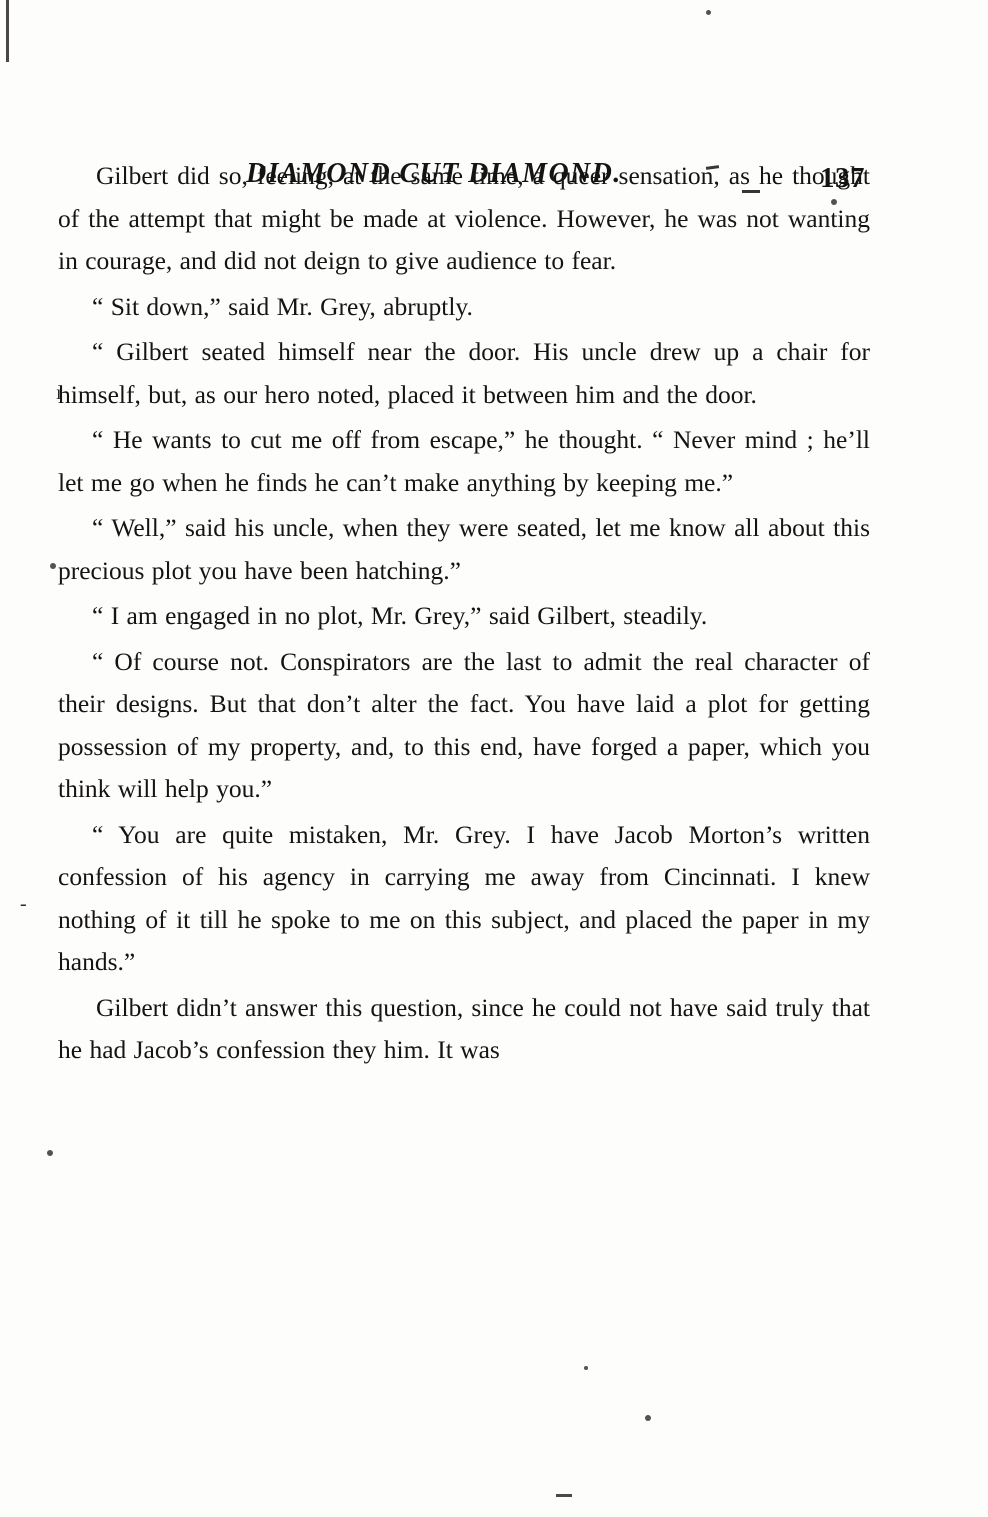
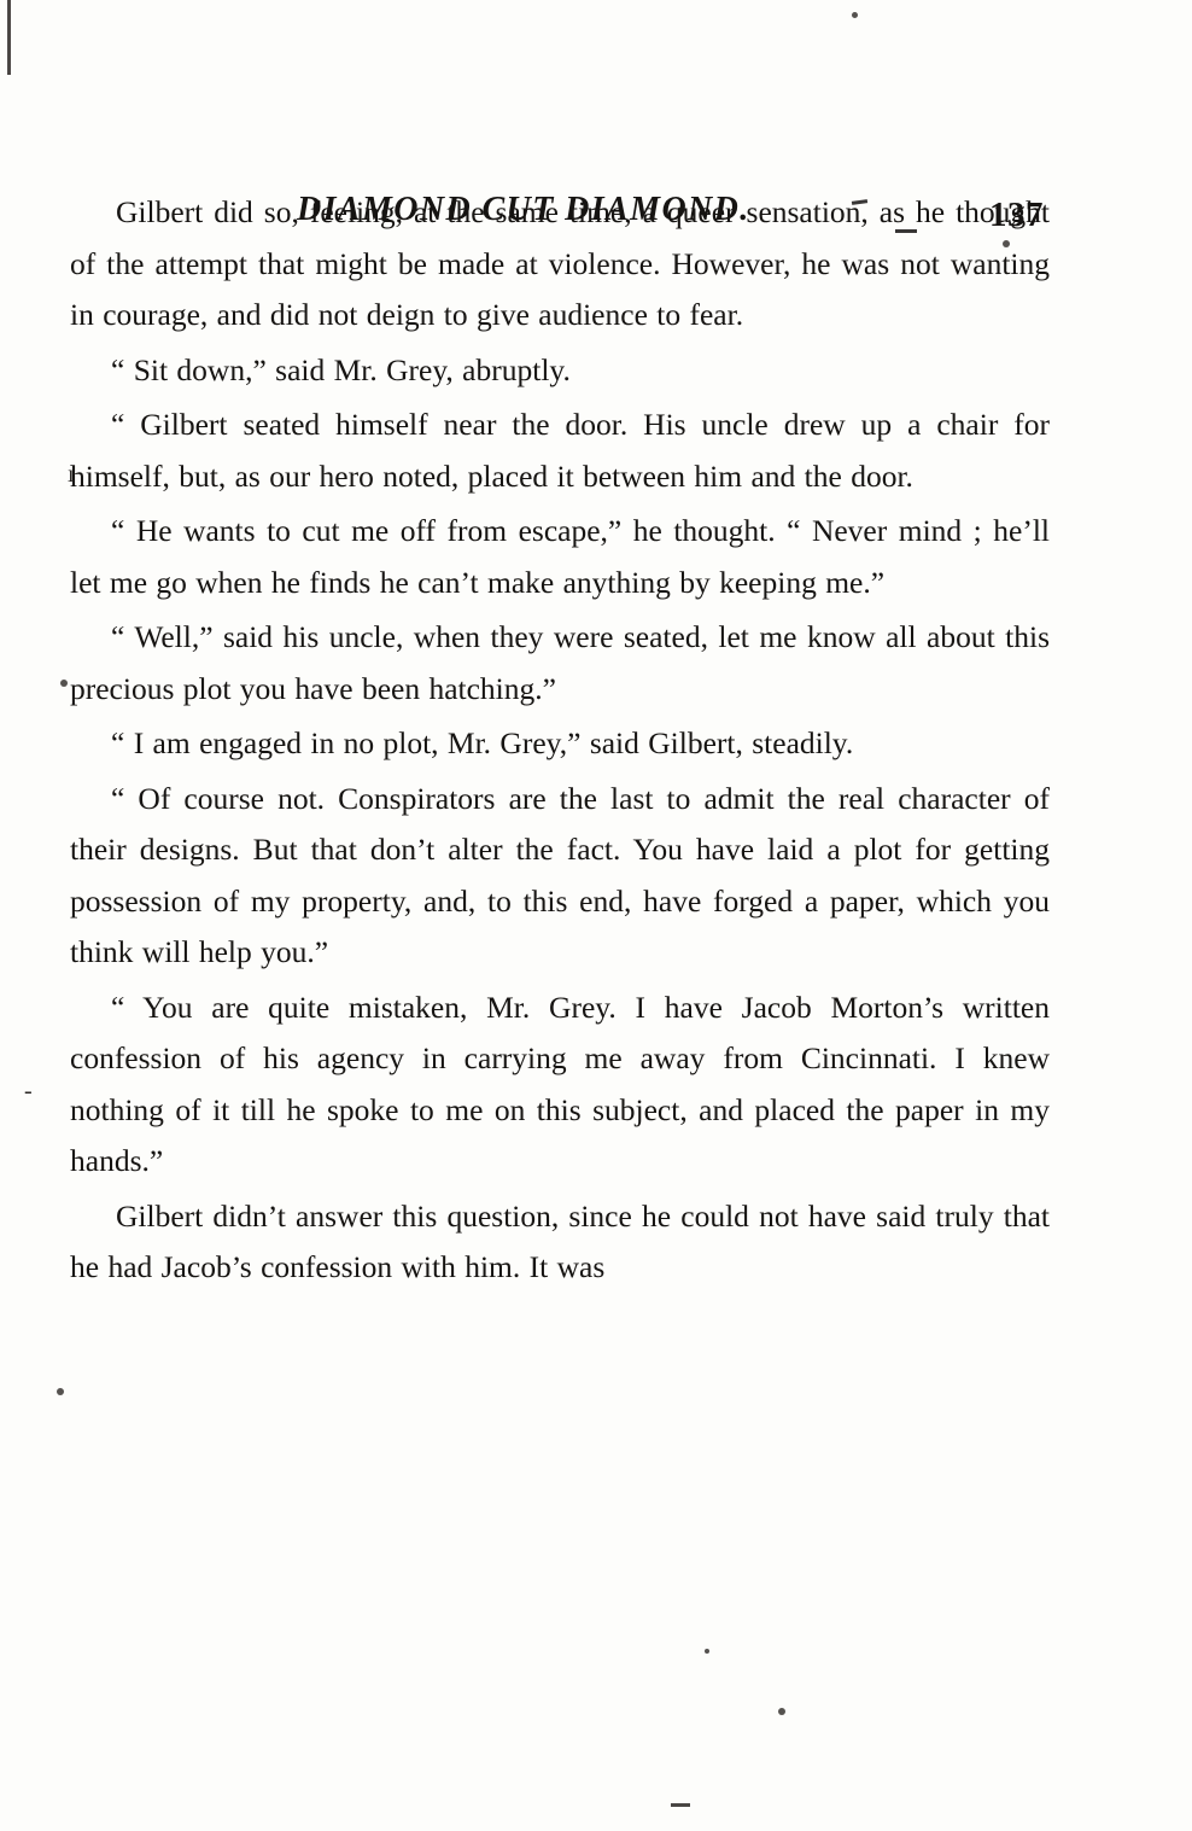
  DIAMOND CUT DIAMOND.
  137
  Gilbert did so, feeling, at the same time, a queer sensation, as he thought of the attempt that might be made at violence. However, he was not wanting in courage, and did not deign to give audience to fear.
  “ Sit down,” said Mr. Grey, abruptly.
  “ Gilbert seated himself near the door. His uncle drew up a chair for himself, but, as our hero noted, placed it between him and the door.
  “ He wants to cut me off from escape,” he thought. “ Never mind ; he’ll let me go when he finds he can’t make anything by keeping me.”
  “ Well,” said his uncle, when they were seated, let me know all about this precious plot you have been hatching.”
  “ I am engaged in no plot, Mr. Grey,” said Gilbert, steadily.
  “ Of course not. Conspirators are the last to admit the real character of their designs. But that don’t alter the fact. You have laid a plot for getting possession of my property, and, to this end, have forged a paper, which you think will help you.”
  “ You are quite mistaken, Mr. Grey. I have Jacob Morton’s written confession of his agency in carrying me away from Cincinnati. I knew nothing of it till he spoke to me on this subject, and placed the paper in my hands.”
- Gilbert didn’t answer this question, since he could not have said truly that he had Jacob’s confession they him. It was
+ Gilbert didn’t answer this question, since he could not have said truly that he had Jacob’s confession with him. It was
  ı
  -
